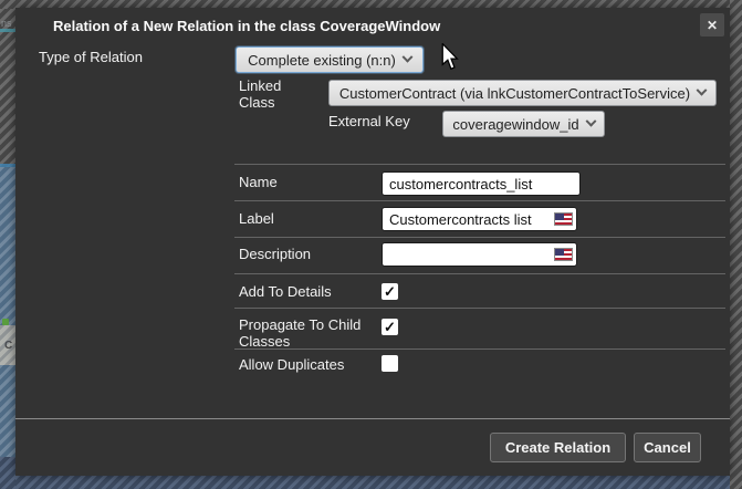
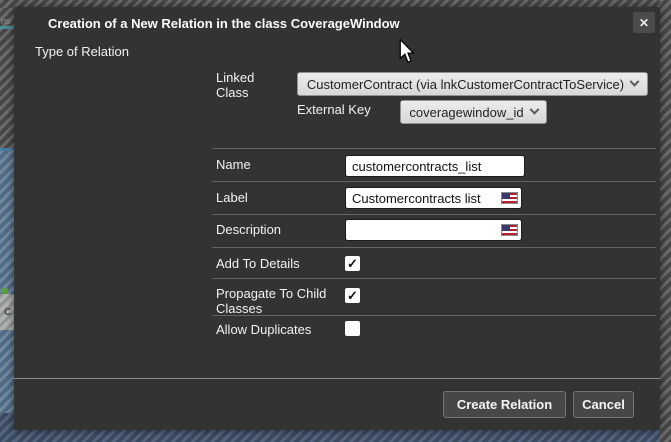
  ns
- Relation of a New Relation in the class CoverageWindow
+ Creation of a New Relation in the class CoverageWindow
  ✕
  Type of Relation
- Complete existing (n:n)
  Linked Class
  CustomerContract (via lnkCustomerContractToService)
  External Key
  coveragewindow_id
  Name
  customercontracts_list
  Label
  Customercontracts list
  Description
  Add To Details
  ✓
  Propagate To Child Classes
  ✓
  Allow Duplicates
  Create Relation
  Cancel
